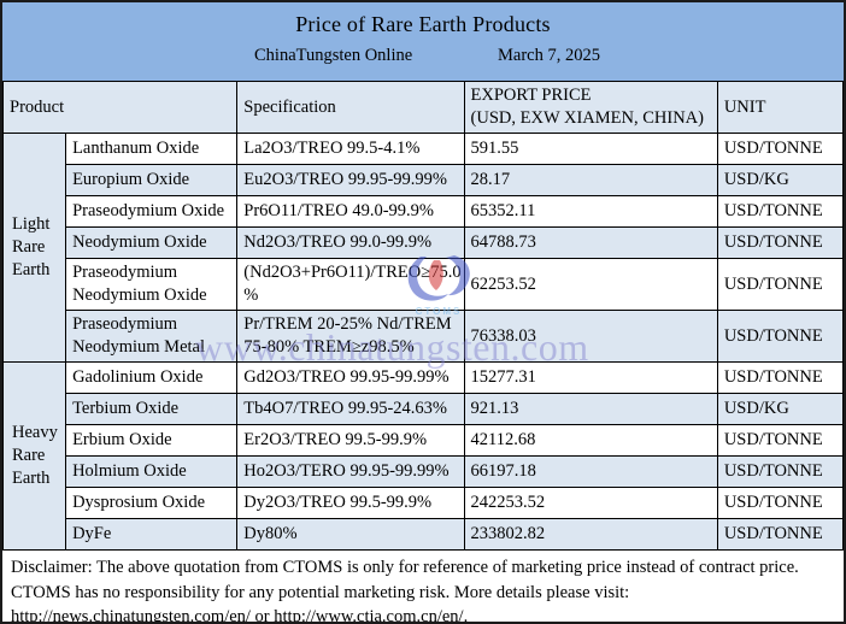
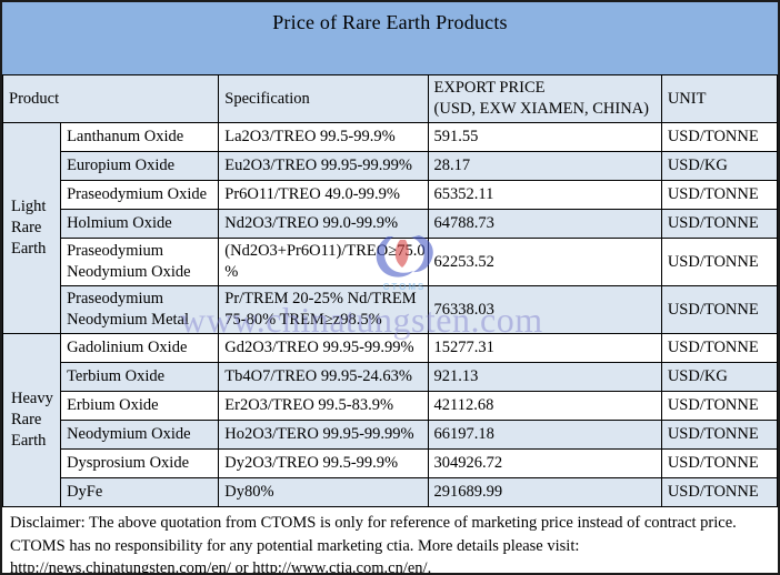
  Price of Rare Earth Products
- ChinaTungsten Online
- March 7, 2025
  Product	Specification	EXPORT PRICE (USD, EXW XIAMEN, CHINA)	UNIT
- Light Rare Earth	Lanthanum Oxide	La2O3/TREO 99.5-4.1%	591.55	USD/TONNE
+ Light Rare Earth	Lanthanum Oxide	La2O3/TREO 99.5-99.9%	591.55	USD/TONNE
  Europium Oxide	Eu2O3/TREO 99.95-99.99%	28.17	USD/KG
  Praseodymium Oxide	Pr6O11/TREO 49.0-99.9%	65352.11	USD/TONNE
- Neodymium Oxide	Nd2O3/TREO 99.0-99.9%	64788.73	USD/TONNE
+ Holmium Oxide	Nd2O3/TREO 99.0-99.9%	64788.73	USD/TONNE
  Praseodymium Neodymium Oxide	(Nd2O3+Pr6O11)/TREO≥75.0 %	62253.52	USD/TONNE
  Praseodymium Neodymium Metal	Pr/TREM 20-25% Nd/TREM 75-80% TREM≥z98.5%	76338.03	USD/TONNE
  Heavy Rare Earth	Gadolinium Oxide	Gd2O3/TREO 99.95-99.99%	15277.31	USD/TONNE
  Terbium Oxide	Tb4O7/TREO 99.95-24.63%	921.13	USD/KG
- Erbium Oxide	Er2O3/TREO 99.5-99.9%	42112.68	USD/TONNE
+ Erbium Oxide	Er2O3/TREO 99.5-83.9%	42112.68	USD/TONNE
- Holmium Oxide	Ho2O3/TERO 99.95-99.99%	66197.18	USD/TONNE
+ Neodymium Oxide	Ho2O3/TERO 99.95-99.99%	66197.18	USD/TONNE
- Dysprosium Oxide	Dy2O3/TREO 99.5-99.9%	242253.52	USD/TONNE
+ Dysprosium Oxide	Dy2O3/TREO 99.5-99.9%	304926.72	USD/TONNE
- DyFe	Dy80%	233802.82	USD/TONNE
+ DyFe	Dy80%	291689.99	USD/TONNE
- Disclaimer: The above quotation from CTOMS is only for reference of marketing price instead of contract price. CTOMS has no responsibility for any potential marketing risk. More details please visit: http://news.chinatungsten.com/en/ or http://www.ctia.com.cn/en/.
+ Disclaimer: The above quotation from CTOMS is only for reference of marketing price instead of contract price. CTOMS has no responsibility for any potential marketing ctia. More details please visit: http://news.chinatungsten.com/en/ or http://www.ctia.com.cn/en/.
  CTOMS
  www.chinatungsten.com
